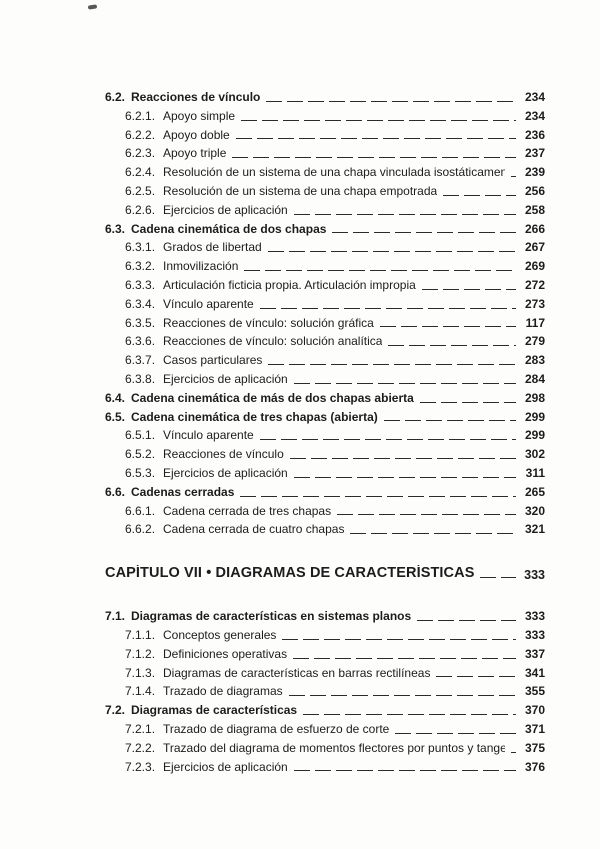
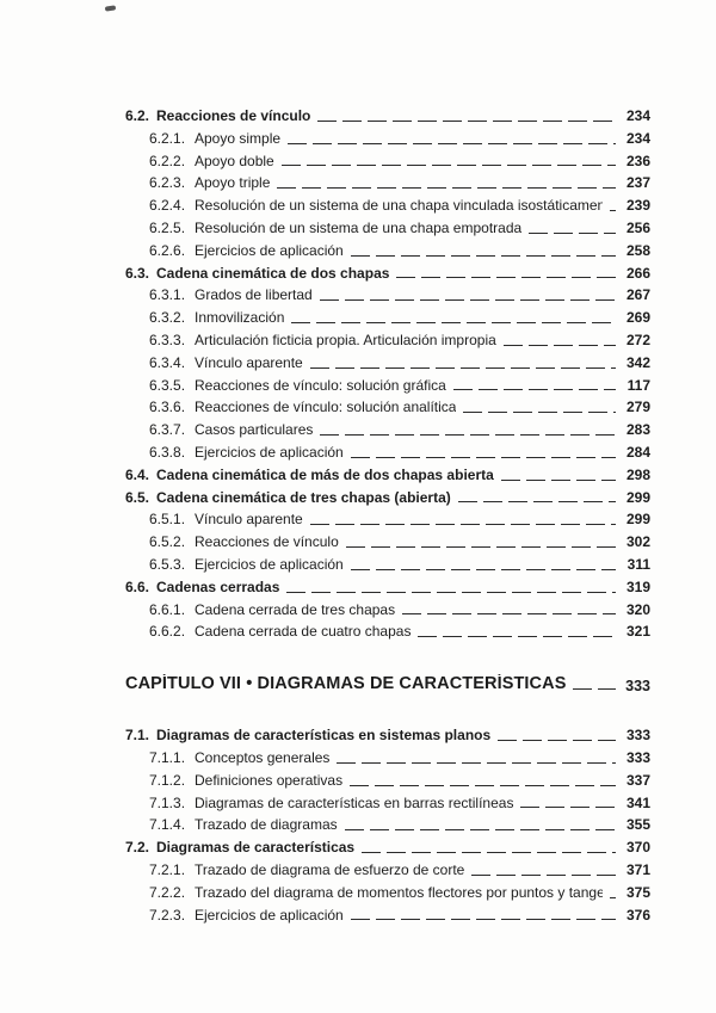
  6.2.
  Reacciones de vínculo
  234
  6.2.1.
  Apoyo simple
  234
  6.2.2.
  Apoyo doble
  236
  6.2.3.
  Apoyo triple
  237
  6.2.4.
  Resolución de un sistema de una chapa vinculada isostáticamen
  239
  6.2.5.
  Resolución de un sistema de una chapa empotrada
  256
  6.2.6.
  Ejercicios de aplicación
  258
  6.3.
  Cadena cinemática de dos chapas
  266
  6.3.1.
  Grados de libertad
  267
  6.3.2.
  Inmovilización
  269
  6.3.3.
  Articulación ficticia propia. Articulación impropia
  272
  6.3.4.
  Vínculo aparente
- 273
+ 342
  6.3.5.
  Reacciones de vínculo: solución gráfica
  117
  6.3.6.
  Reacciones de vínculo: solución analítica
  279
  6.3.7.
  Casos particulares
  283
  6.3.8.
  Ejercicios de aplicación
  284
  6.4.
  Cadena cinemática de más de dos chapas abierta
  298
  6.5.
  Cadena cinemática de tres chapas (abierta)
  299
  6.5.1.
  Vínculo aparente
  299
  6.5.2.
  Reacciones de vínculo
  302
  6.5.3.
  Ejercicios de aplicación
  311
  6.6.
  Cadenas cerradas
- 265
+ 319
  6.6.1.
  Cadena cerrada de tres chapas
  320
  6.6.2.
  Cadena cerrada de cuatro chapas
  321
  CAPÍTULO VII • DIAGRAMAS DE CARACTERÍSTICAS
  333
  7.1.
  Diagramas de características en sistemas planos
  333
  7.1.1.
  Conceptos generales
  333
  7.1.2.
  Definiciones operativas
  337
  7.1.3.
  Diagramas de características en barras rectilíneas
  341
  7.1.4.
  Trazado de diagramas
  355
  7.2.
  Diagramas de características
  370
  7.2.1.
  Trazado de diagrama de esfuerzo de corte
  371
  7.2.2.
  Trazado del diagrama de momentos flectores por puntos y tange
  375
  7.2.3.
  Ejercicios de aplicación
  376
